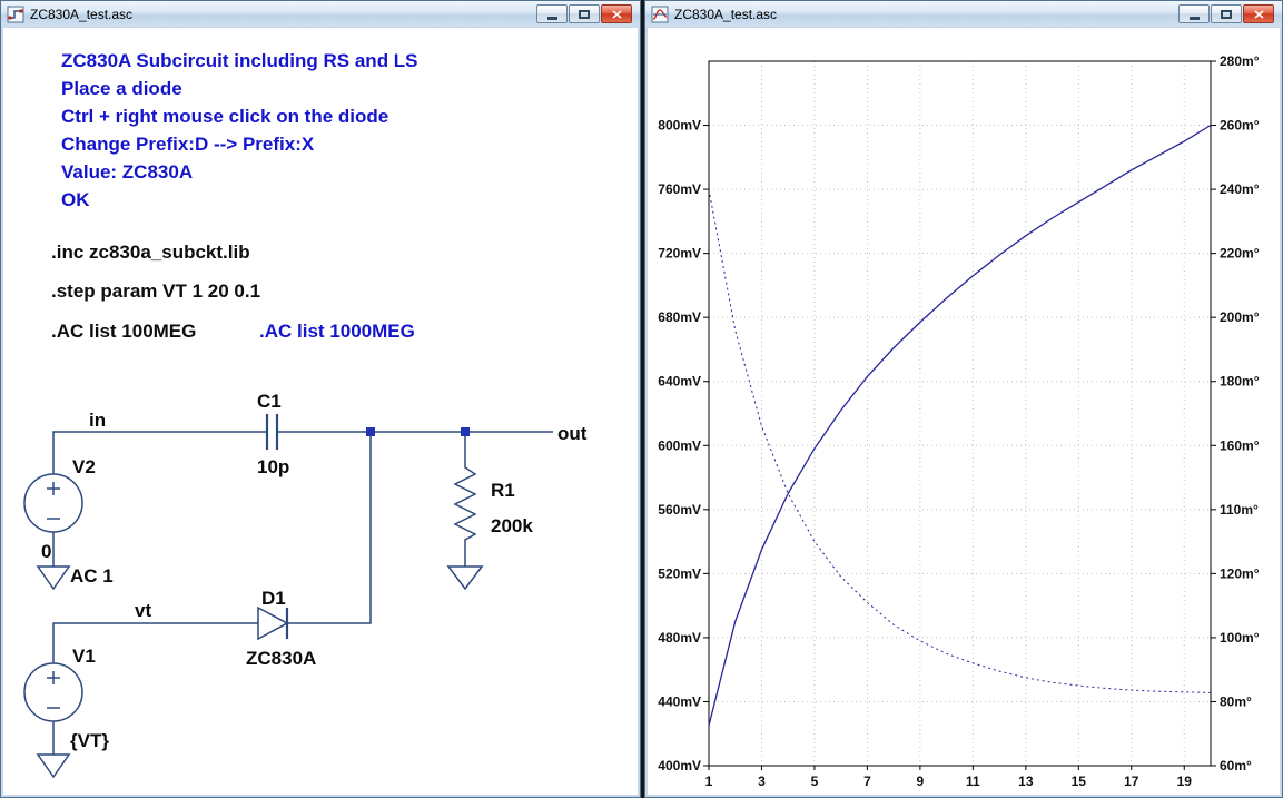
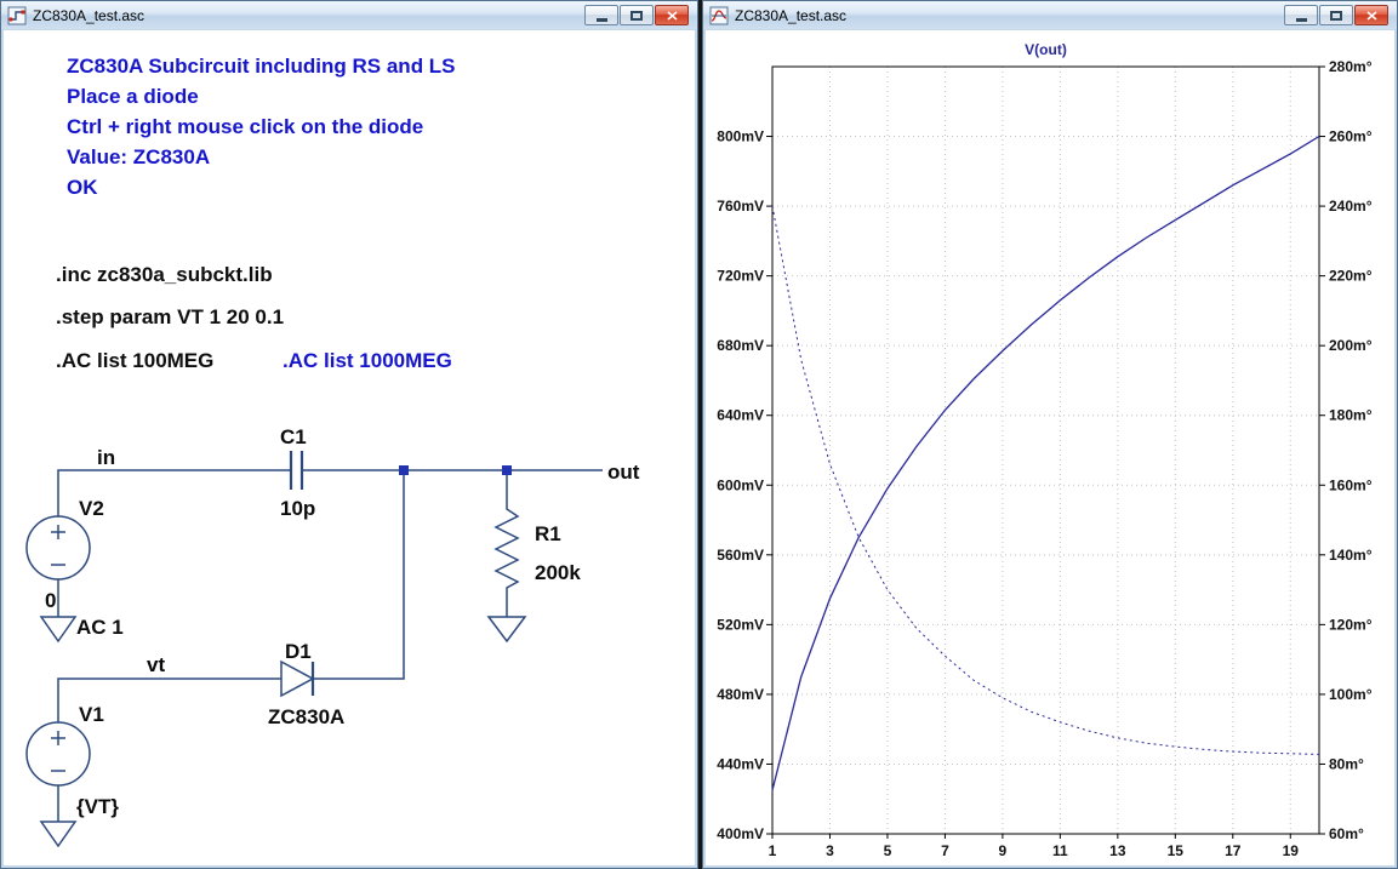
  ZC830A_test.asc
  ZC830A Subcircuit including RS and LS
  Place a diode
  Ctrl + right mouse click on the diode
- Change Prefix:D --> Prefix:X
  Value: ZC830A
  OK
  .inc zc830a_subckt.lib
  .step param VT 1 20 0.1
  .AC list 100MEG
  .AC list 1000MEG
  in
  out
  vt
  C1
  10p
  V2
  0
  AC 1
  R1
  200k
  D1
  ZC830A
  V1
  {VT}
  ZC830A_test.asc
+ V(out)
  400mV
  440mV
  480mV
  520mV
  560mV
  600mV
  640mV
  680mV
  720mV
  760mV
  800mV
  60m°
  80m°
  100m°
  120m°
- 110m°
+ 140m°
  160m°
  180m°
  200m°
  220m°
  240m°
  260m°
  280m°
  1
  3
  5
  7
  9
  11
  13
  15
  17
  19
